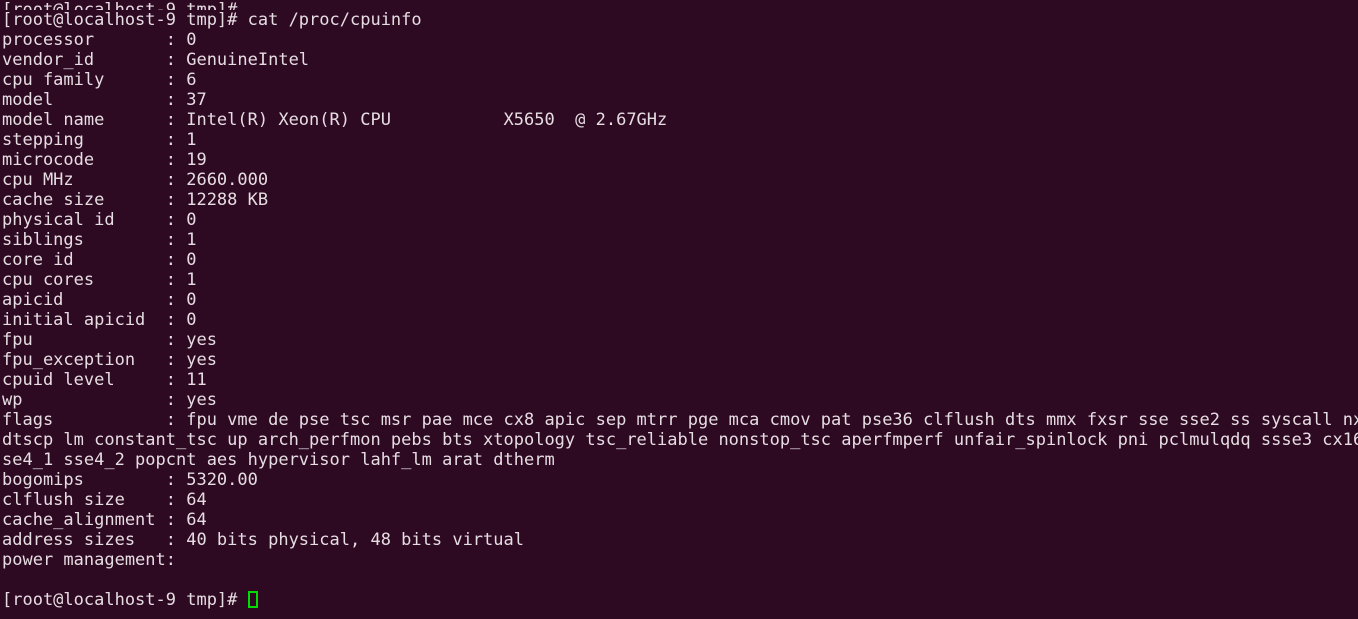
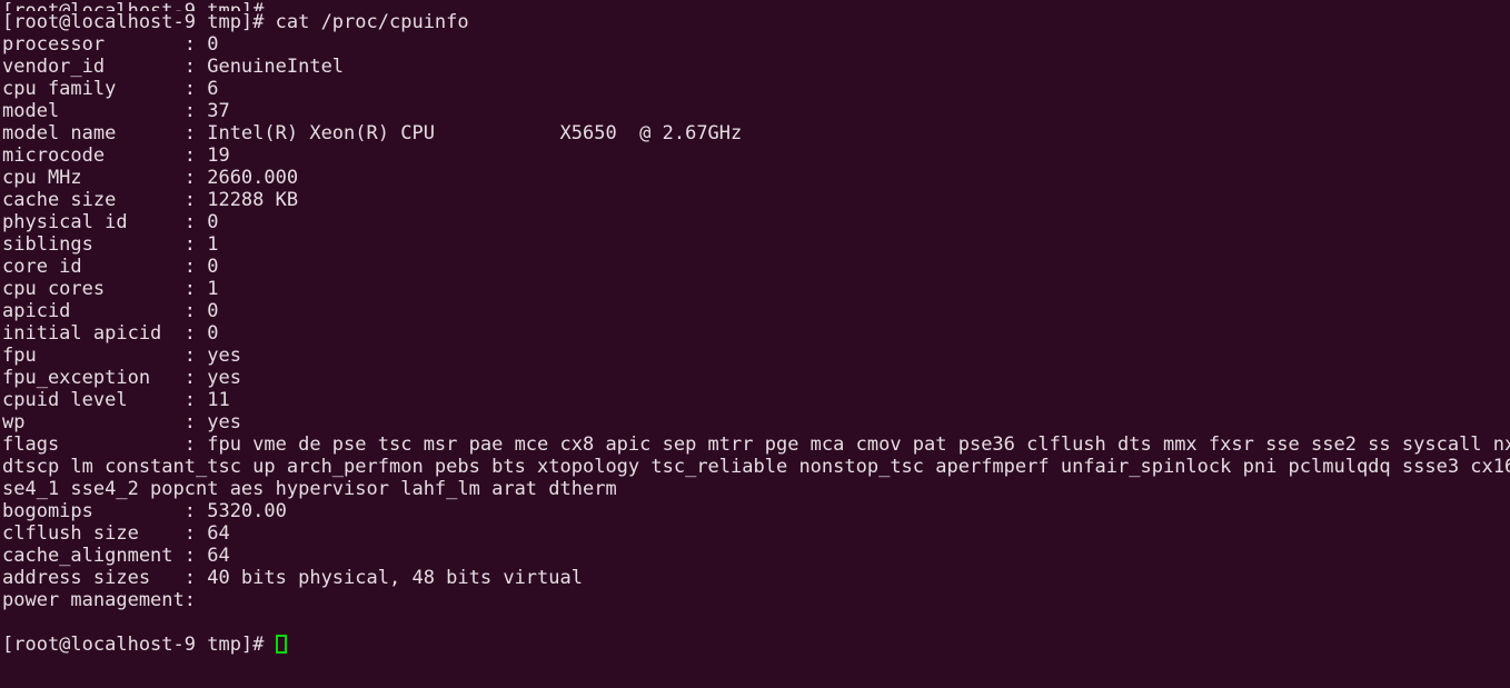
  [root@localhost-9 tmp]# cat /proc/cpuinfo
  processor : 0
  vendor_id : GenuineIntel
  cpu family : 6
  model : 37
  model name : Intel(R) Xeon(R) CPU X5650 @ 2.67GHz
- stepping : 1
  microcode : 19
  cpu MHz : 2660.000
  cache size : 12288 KB
  physical id : 0
  siblings : 1
  core id : 0
  cpu cores : 1
  apicid : 0
  initial apicid : 0
  fpu : yes
  fpu_exception : yes
  cpuid level : 11
  wp : yes
  flags : fpu vme de pse tsc msr pae mce cx8 apic sep mtrr pge mca cmov pat pse36 clflush dts mmx fxsr sse sse2 ss syscall n
  dtscp lm constant_tsc up arch_perfmon pebs bts xtopology tsc_reliable nonstop_tsc aperfmperf unfair_spinlock pni pclmulqdq ssse3 cx1
  se4_1 sse4_2 popcnt aes hypervisor lahf_lm arat dtherm
  bogomips : 5320.00
  clflush size : 64
  cache_alignment : 64
  address sizes : 40 bits physical, 48 bits virtual
  power management:
  [root@localhost-9 tmp]#
